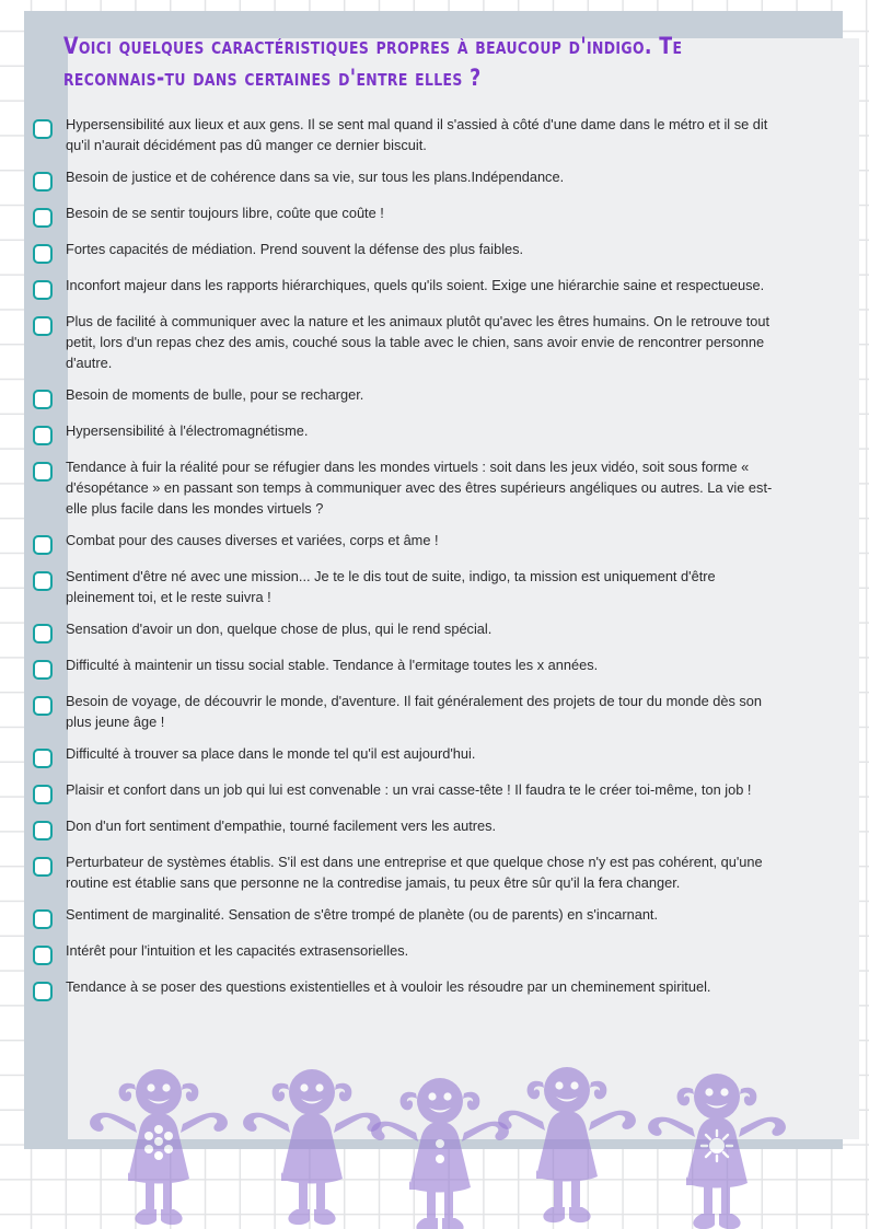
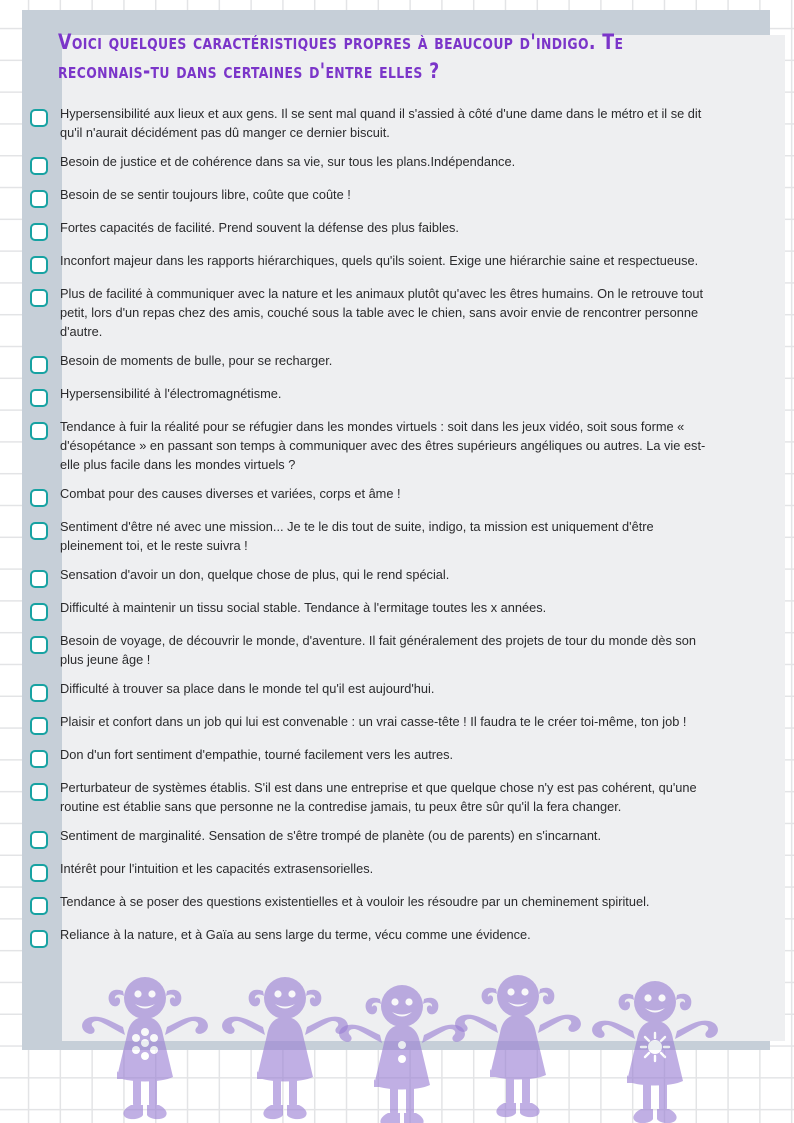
  Voici quelques caractéristiques propres à beaucoup d'indigo. Te reconnais-tu dans certaines d'entre elles ?
  Hypersensibilité aux lieux et aux gens. Il se sent mal quand il s'assied à côté d'une dame dans le métro et il se dit qu'il n'aurait décidément pas dû manger ce dernier biscuit.
  Besoin de justice et de cohérence dans sa vie, sur tous les plans.Indépendance.
  Besoin de se sentir toujours libre, coûte que coûte !
- Fortes capacités de médiation. Prend souvent la défense des plus faibles.
+ Fortes capacités de facilité. Prend souvent la défense des plus faibles.
  Inconfort majeur dans les rapports hiérarchiques, quels qu'ils soient. Exige une hiérarchie saine et respectueuse.
  Plus de facilité à communiquer avec la nature et les animaux plutôt qu'avec les êtres humains. On le retrouve tout petit, lors d'un repas chez des amis, couché sous la table avec le chien, sans avoir envie de rencontrer personne d'autre.
  Besoin de moments de bulle, pour se recharger.
  Hypersensibilité à l'électromagnétisme.
  Tendance à fuir la réalité pour se réfugier dans les mondes virtuels : soit dans les jeux vidéo, soit sous forme « d'ésopétance » en passant son temps à communiquer avec des êtres supérieurs angéliques ou autres. La vie est-elle plus facile dans les mondes virtuels ?
  Combat pour des causes diverses et variées, corps et âme !
  Sentiment d'être né avec une mission... Je te le dis tout de suite, indigo, ta mission est uniquement d'être pleinement toi, et le reste suivra !
  Sensation d'avoir un don, quelque chose de plus, qui le rend spécial.
  Difficulté à maintenir un tissu social stable. Tendance à l'ermitage toutes les x années.
  Besoin de voyage, de découvrir le monde, d'aventure. Il fait généralement des projets de tour du monde dès son plus jeune âge !
  Difficulté à trouver sa place dans le monde tel qu'il est aujourd'hui.
  Plaisir et confort dans un job qui lui est convenable : un vrai casse-tête ! Il faudra te le créer toi-même, ton job !
  Don d'un fort sentiment d'empathie, tourné facilement vers les autres.
  Perturbateur de systèmes établis. S'il est dans une entreprise et que quelque chose n'y est pas cohérent, qu'une routine est établie sans que personne ne la contredise jamais, tu peux être sûr qu'il la fera changer.
  Sentiment de marginalité. Sensation de s'être trompé de planète (ou de parents) en s'incarnant.
  Intérêt pour l'intuition et les capacités extrasensorielles.
  Tendance à se poser des questions existentielles et à vouloir les résoudre par un cheminement spirituel.
+ Reliance à la nature, et à Gaïa au sens large du terme, vécu comme une évidence.
